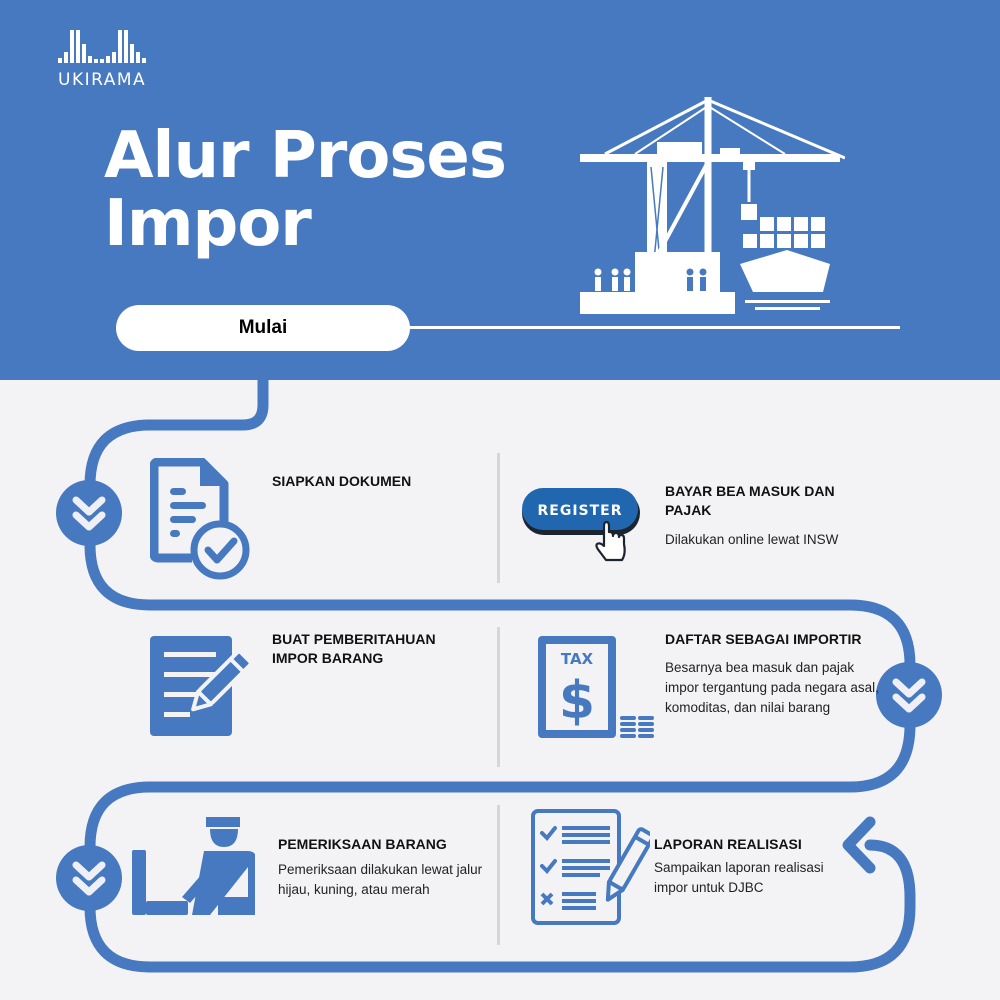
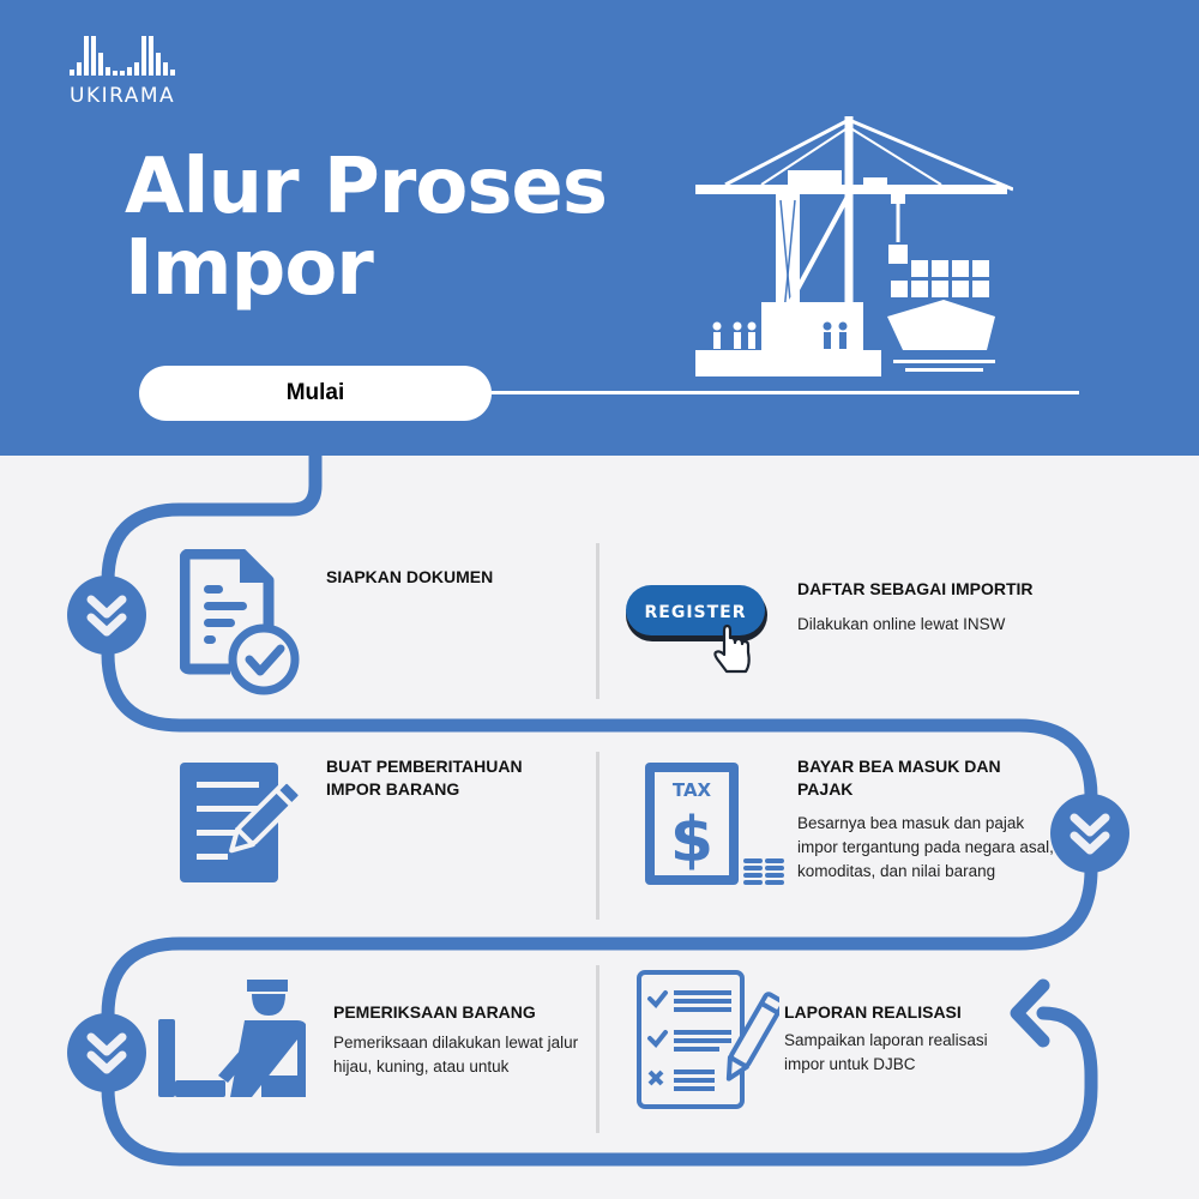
  UKIRAMA
  Alur Proses
  Impor
  Mulai
  SIAPKAN DOKUMEN
  REGISTER
- BAYAR BEA MASUK DAN PAJAK
+ DAFTAR SEBAGAI IMPORTIR
  Dilakukan online lewat INSW
  BUAT PEMBERITAHUAN IMPOR BARANG
  TAX
  $
- DAFTAR SEBAGAI IMPORTIR
+ BAYAR BEA MASUK DAN PAJAK
  Besarnya bea masuk dan pajak impor tergantung pada negara asal, komoditas, dan nilai barang
  PEMERIKSAAN BARANG
- Pemeriksaan dilakukan lewat jalur hijau, kuning, atau merah
+ Pemeriksaan dilakukan lewat jalur hijau, kuning, atau untuk
  LAPORAN REALISASI
  Sampaikan laporan realisasi impor untuk DJBC
